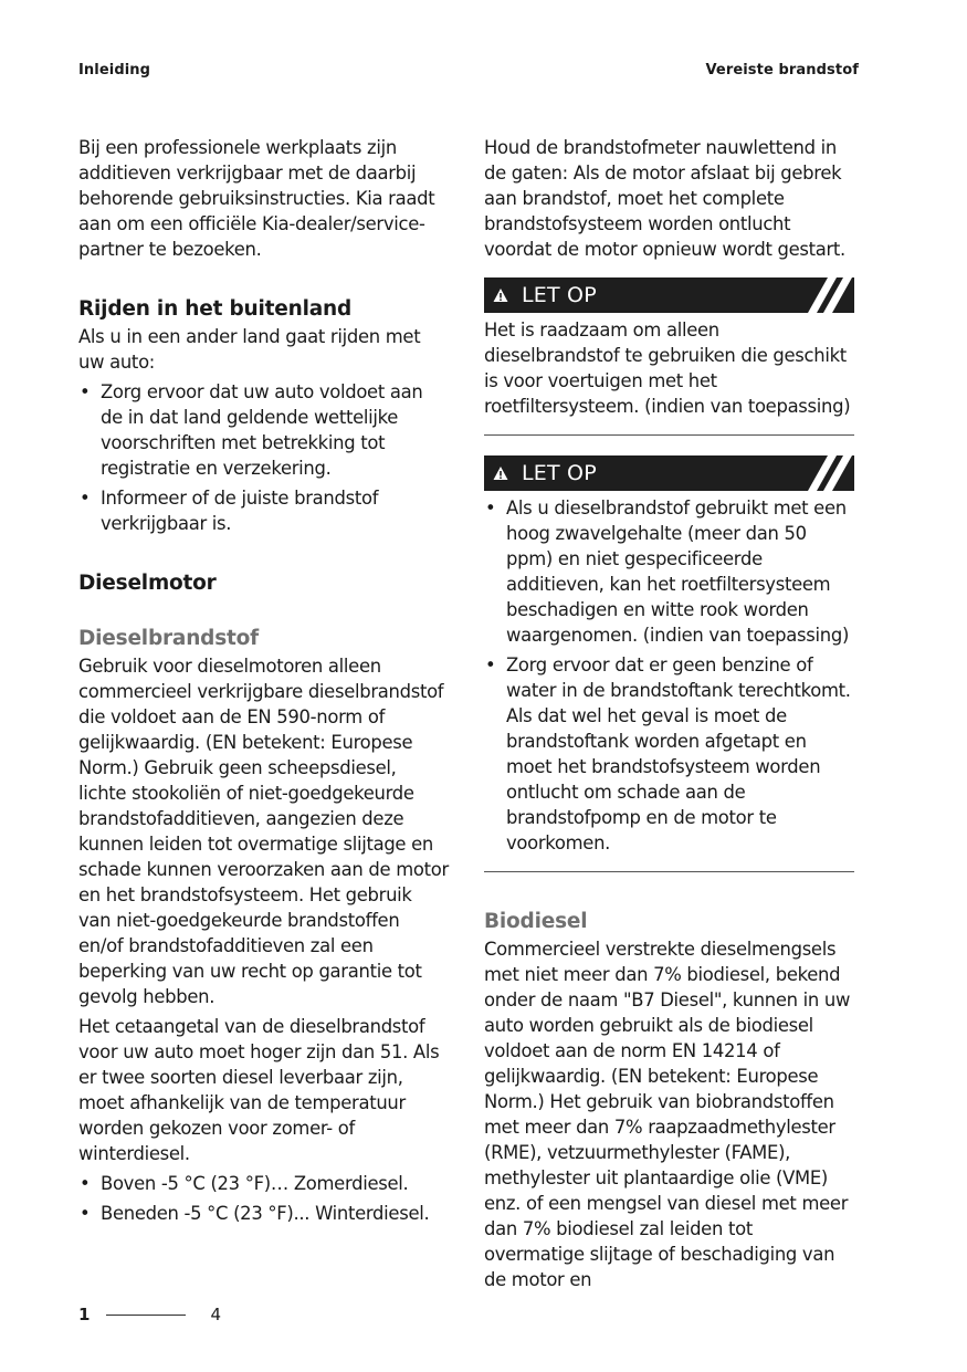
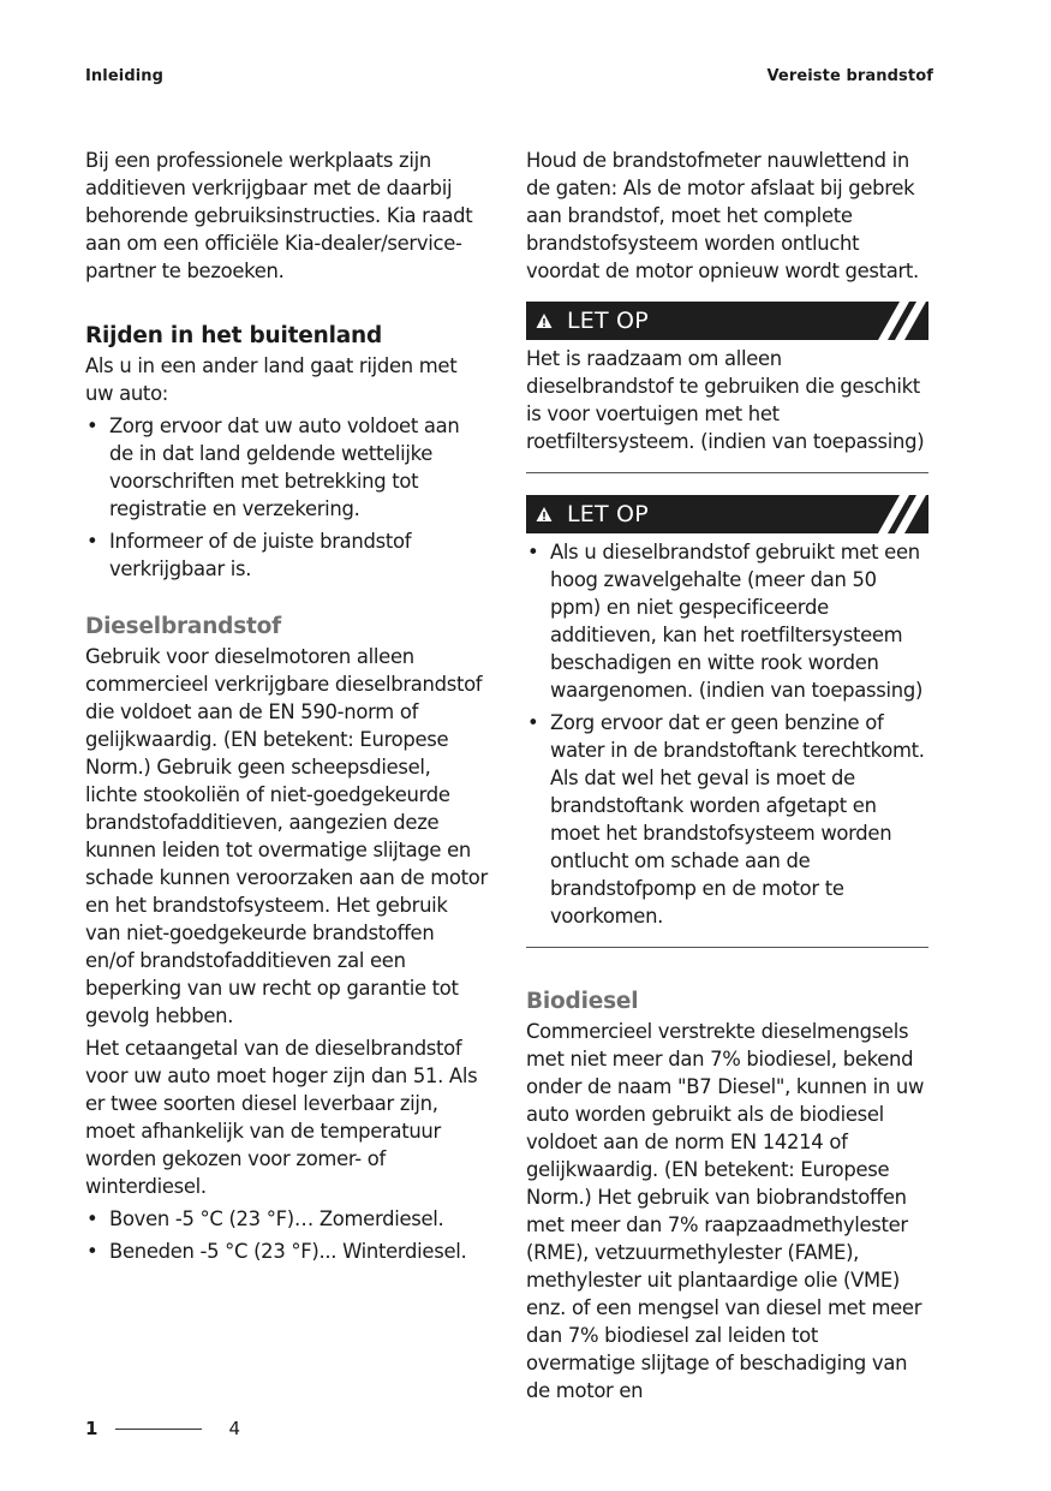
  Inleiding
  Vereiste brandstof
  Bij een professionele werkplaats zijn additieven verkrijgbaar met de daarbij behorende gebruiksinstructies. Kia raadt aan om een officiële Kia-dealer/service-partner te bezoeken.
  Rijden in het buitenland
  Als u in een ander land gaat rijden met uw auto:
  Zorg ervoor dat uw auto voldoet aan de in dat land geldende wettelijke voorschriften met betrekking tot registratie en verzekering.
  Informeer of de juiste brandstof verkrijgbaar is.
- Dieselmotor
  Dieselbrandstof
  Gebruik voor dieselmotoren alleen commercieel verkrijgbare dieselbrandstof die voldoet aan de EN 590-norm of gelijkwaardig. (EN betekent: Europese Norm.) Gebruik geen scheepsdiesel, lichte stookoliën of niet-goedgekeurde brandstofadditieven, aangezien deze kunnen leiden tot overmatige slijtage en schade kunnen veroorzaken aan de motor en het brandstofsysteem. Het gebruik van niet-goedgekeurde brandstoffen en/of brandstofadditieven zal een beperking van uw recht op garantie tot gevolg hebben.
  Het cetaangetal van de dieselbrandstof voor uw auto moet hoger zijn dan 51. Als er twee soorten diesel leverbaar zijn, moet afhankelijk van de temperatuur worden gekozen voor zomer- of winterdiesel.
  Boven -5 °C (23 °F)… Zomerdiesel.
  Beneden -5 °C (23 °F)... Winterdiesel.
  Houd de brandstofmeter nauwlettend in de gaten: Als de motor afslaat bij gebrek aan brandstof, moet het complete brandstofsysteem worden ontlucht voordat de motor opnieuw wordt gestart.
  LET OP
  Het is raadzaam om alleen dieselbrandstof te gebruiken die geschikt is voor voertuigen met het roetfiltersysteem. (indien van toepassing)
  LET OP
  Als u dieselbrandstof gebruikt met een hoog zwavelgehalte (meer dan 50 ppm) en niet gespecificeerde additieven, kan het roetfiltersysteem beschadigen en witte rook worden waargenomen. (indien van toepassing)
  Zorg ervoor dat er geen benzine of water in de brandstoftank terechtkomt. Als dat wel het geval is moet de brandstoftank worden afgetapt en moet het brandstofsysteem worden ontlucht om schade aan de brandstofpomp en de motor te voorkomen.
  Biodiesel
  Commercieel verstrekte dieselmengsels met niet meer dan 7% biodiesel, bekend onder de naam "B7 Diesel", kunnen in uw auto worden gebruikt als de biodiesel voldoet aan de norm EN 14214 of gelijkwaardig. (EN betekent: Europese Norm.) Het gebruik van biobrandstoffen met meer dan 7% raapzaadmethylester (RME), vetzuurmethylester (FAME), methylester uit plantaardige olie (VME) enz. of een mengsel van diesel met meer dan 7% biodiesel zal leiden tot overmatige slijtage of beschadiging van de motor en
  1
  4
